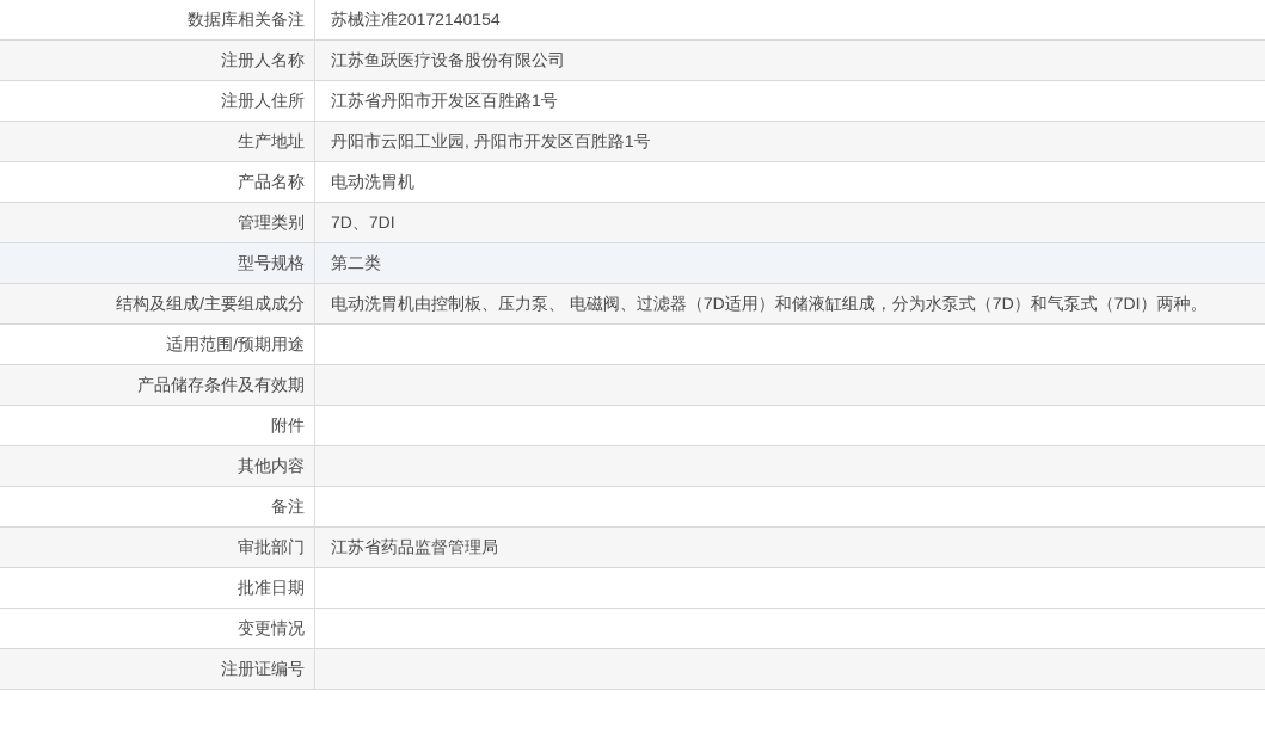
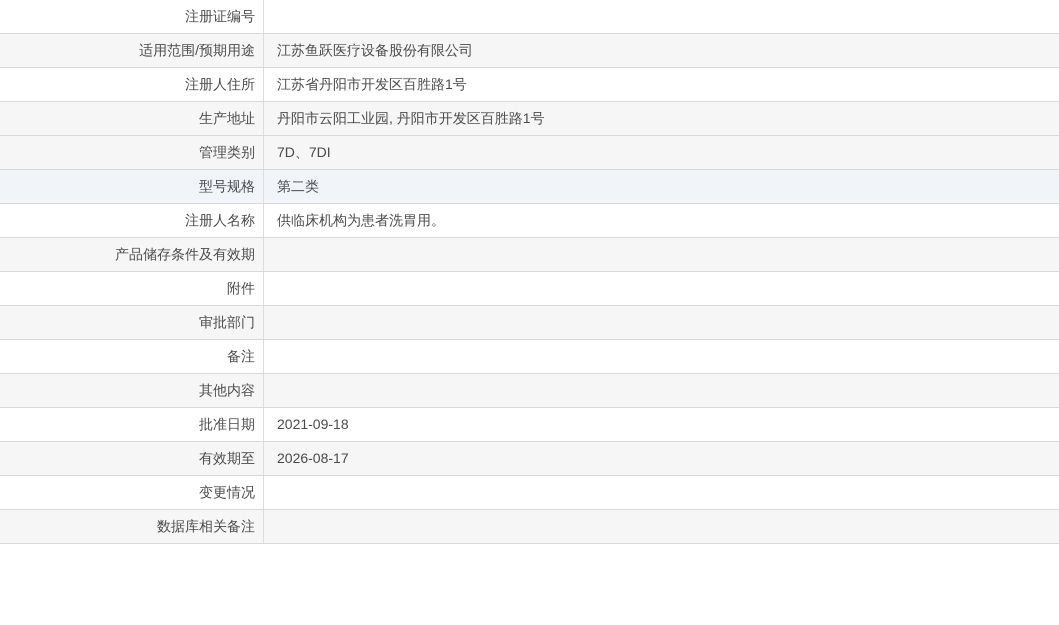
- 数据库相关备注
+ 注册证编号
- 苏械注准20172140154
- 注册人名称
+ 适用范围/预期用途
  江苏鱼跃医疗设备股份有限公司
  注册人住所
  江苏省丹阳市开发区百胜路1号
  生产地址
  丹阳市云阳工业园, 丹阳市开发区百胜路1号
- 产品名称
- 电动洗胃机
  管理类别
  7D、7DI
  型号规格
  第二类
- 结构及组成/主要组成成分
- 电动洗胃机由控制板、压力泵、 电磁阀、过滤器（7D适用）和储液缸组成，分为水泵式（7D）和气泵式（7DI）两种。
- 适用范围/预期用途
+ 注册人名称
+ 供临床机构为患者洗胃用。
  产品储存条件及有效期
  附件
- 其他内容
+ 审批部门
  备注
- 审批部门
+ 其他内容
- 江苏省药品监督管理局
  批准日期
+ 2021-09-18
+ 有效期至
+ 2026-08-17
  变更情况
- 注册证编号
+ 数据库相关备注
